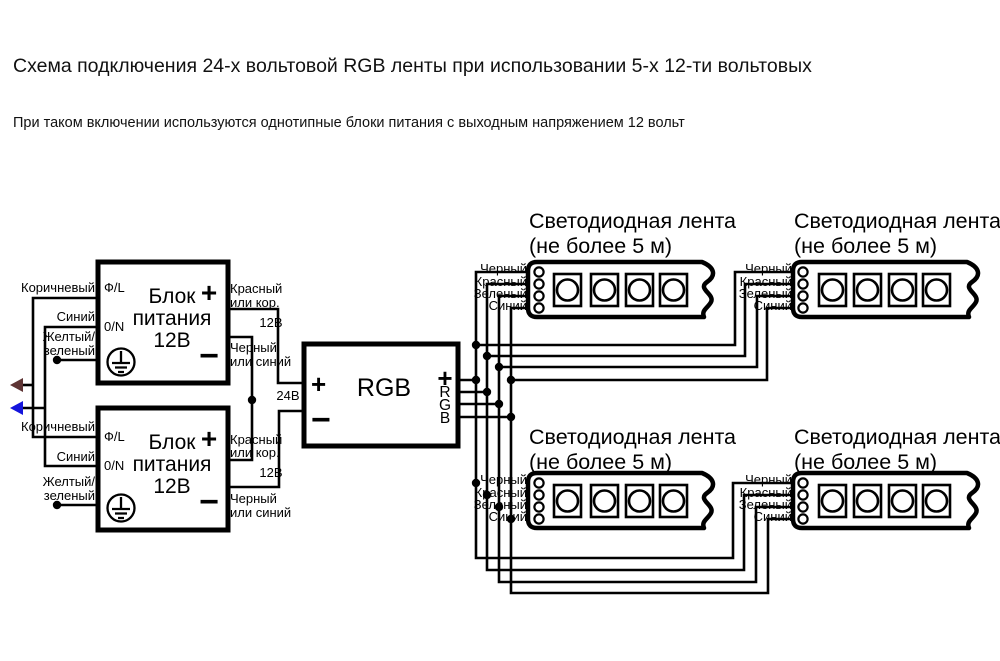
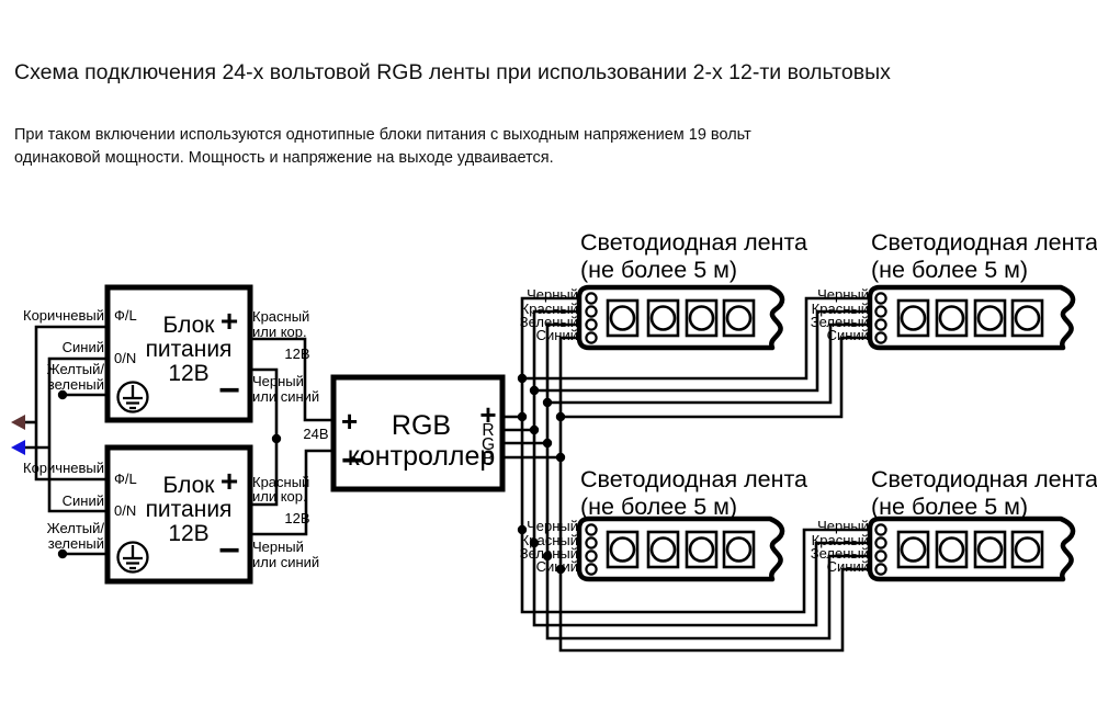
- Схема подключения 24-х вольтовой RGB ленты при использовании 5-х 12-ти вольтовых
+ Схема подключения 24-х вольтовой RGB ленты при использовании 2-х 12-ти вольтовых
- При таком включении используются однотипные блоки питания с выходным напряжением 12 вольт
+ При таком включении используются однотипные блоки питания с выходным напряжением 19 вольт
+ одинаковой мощности. Мощность и напряжение на выходе удваивается.
  Ф/L
  0/N
  Блок
  питания
  12В
  +
  −
  Ф/L
  0/N
  Блок
  питания
  12В
  +
  −
  +
  −
  RGB
+ контроллер
  +
  R
  G
  B
  Коричневый
  Синий
  Желтый/
  зеленый
  Коричневый
  Синий
  Желтый/
  зеленый
  Красный
  или кор.
  12В
  Черный
  или синий
  Красный
  или кор.
  12В
  Черный
  или синий
  24В
  Светодиодная лента
  (не более 5 м)
  Черный
  Красный
  Зеленый
  Синий
  Светодиодная лента
  (не более 5 м)
  Черный
  Красный
  Зеленый
  Синий
  Светодиодная лента
  (не более 5 м)
  Черный
  Красный
  Зеленый
  Синий
  Светодиодная лента
  (не более 5 м)
  Черный
  Красный
  Зеленый
  Синий
